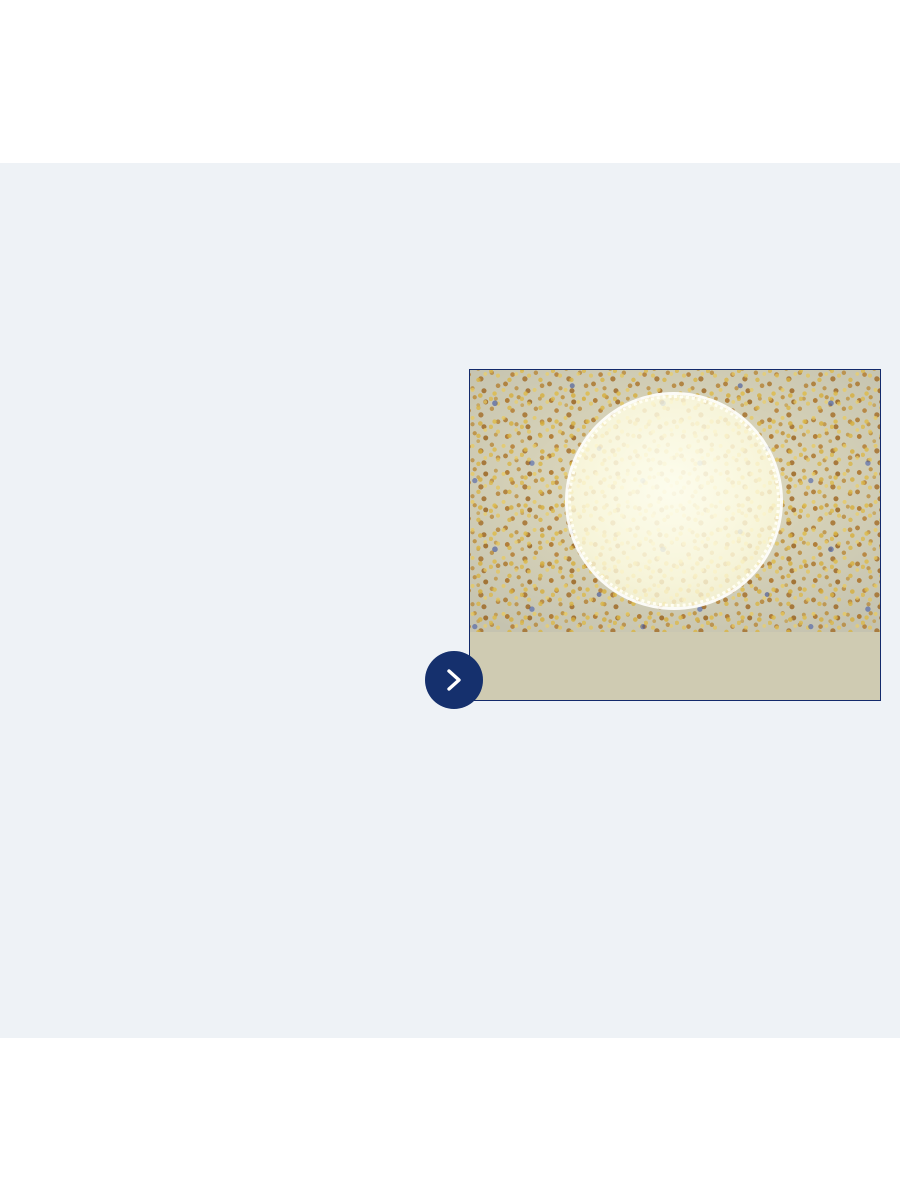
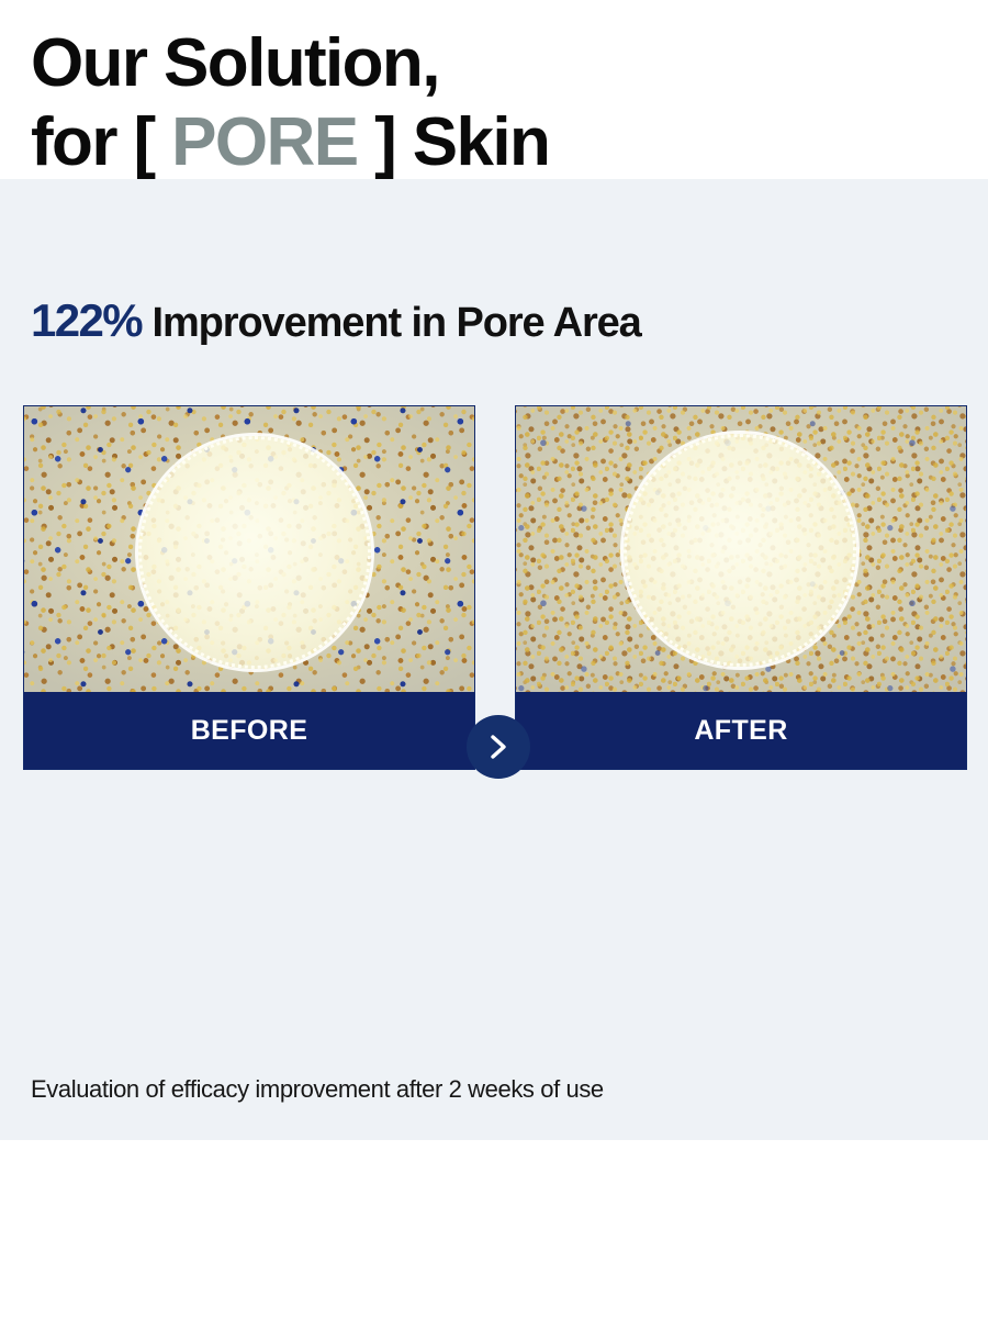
+ Our Solution, for [ PORE ] Skin
+ 122% Improvement in Pore Area
+ BEFORE
+ AFTER
+ Evaluation of efficacy improvement after 2 weeks of use
